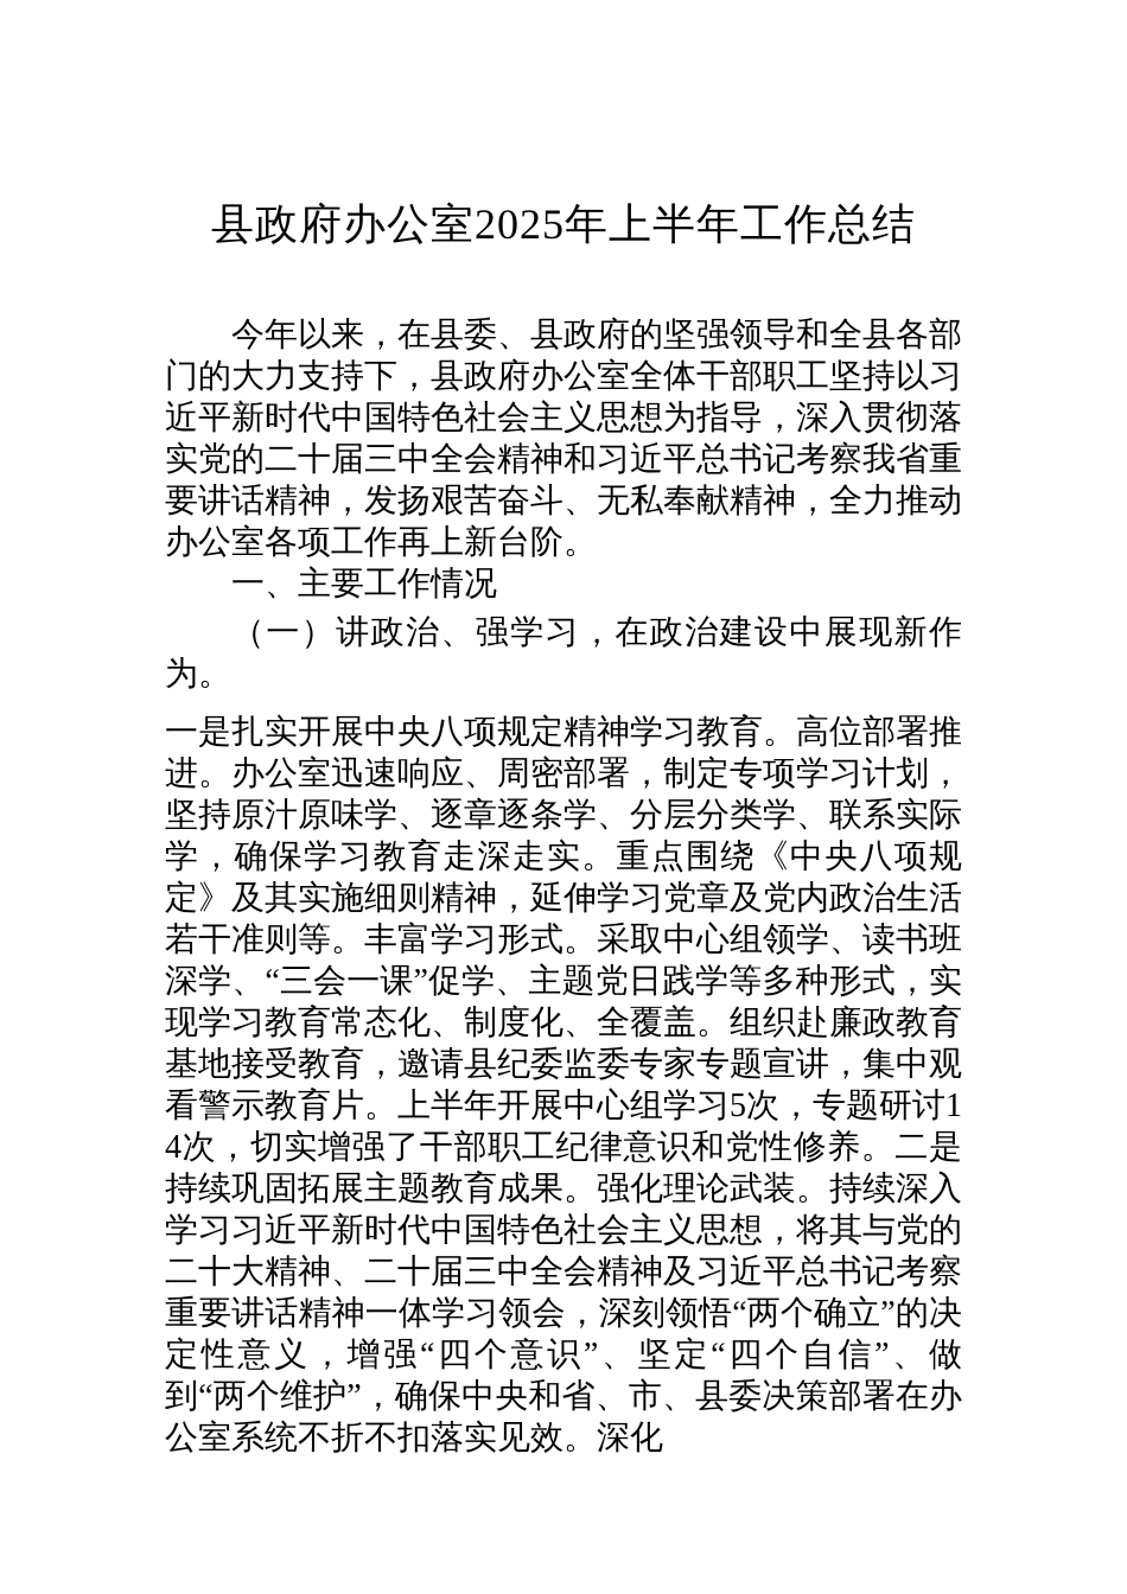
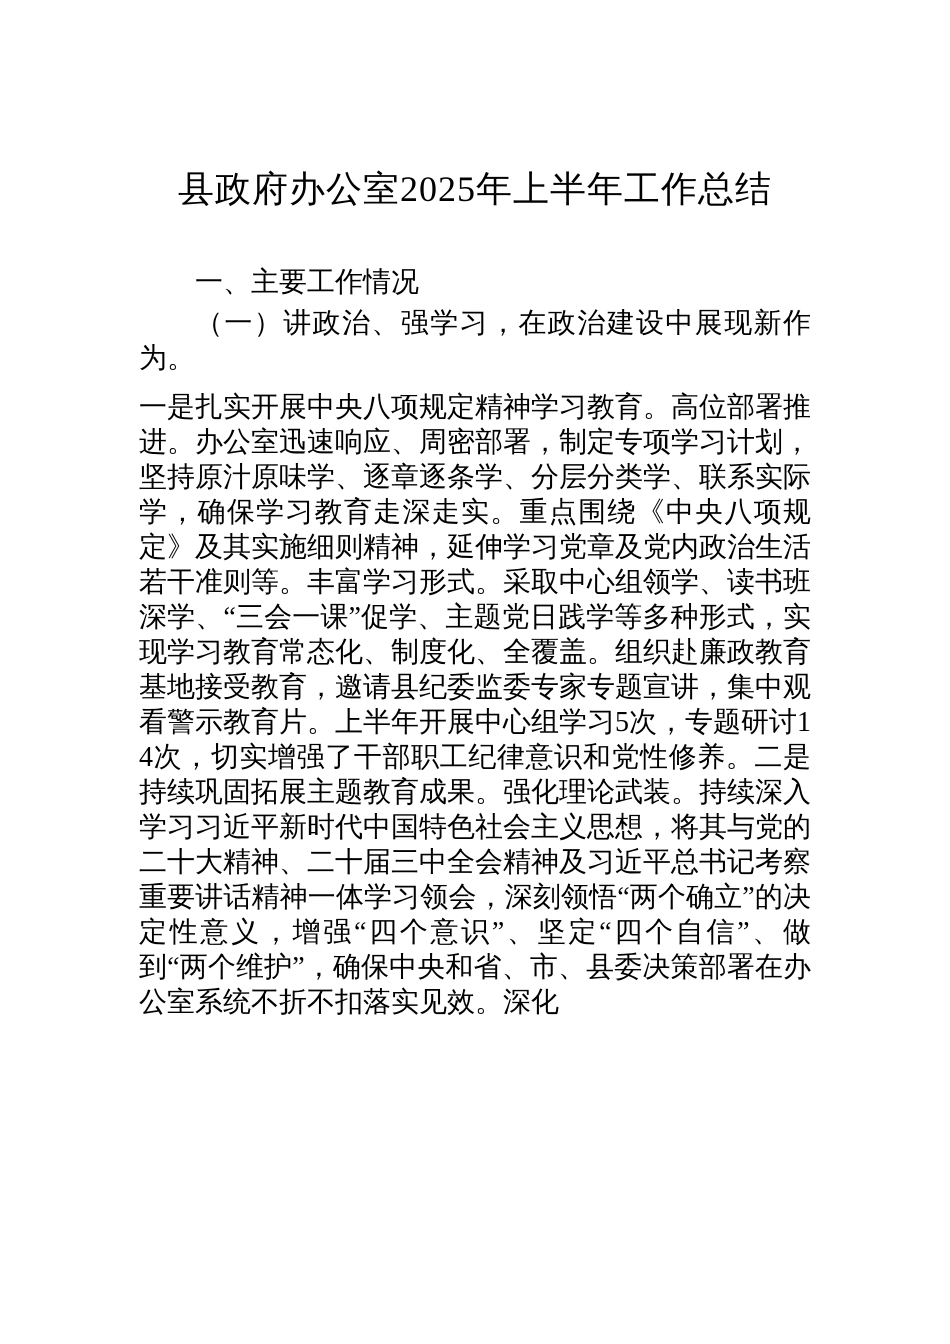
  县政府办公室2025年上半年工作总结
- 今年以来，在县委、县政府的坚强领导和全县各部门的大力支持下，县政府办公室全体干部职工坚持以习近平新时代中国特色社会主义思想为指导，深入贯彻落实党的二十届三中全会精神和习近平总书记考察我省重要讲话精神，发扬艰苦奋斗、无私奉献精神，全力推动办公室各项工作再上新台阶。
  一、主要工作情况
  （一）讲政治、强学习，在政治建设中展现新作为。
  一是扎实开展中央八项规定精神学习教育。高位部署推进。办公室迅速响应、周密部署，制定专项学习计划，坚持原汁原味学、逐章逐条学、分层分类学、联系实际学，确保学习教育走深走实。重点围绕《中央八项规定》及其实施细则精神，延伸学习党章及党内政治生活若干准则等。丰富学习形式。采取中心组领学、读书班深学、“三会一课”促学、主题党日践学等多种形式，实现学习教育常态化、制度化、全覆盖。组织赴廉政教育基地接受教育，邀请县纪委监委专家专题宣讲，集中观看警示教育片。上半年开展中心组学习5次，专题研讨14次，切实增强了干部职工纪律意识和党性修养。二是持续巩固拓展主题教育成果。强化理论武装。持续深入学习习近平新时代中国特色社会主义思想，将其与党的二十大精神、二十届三中全会精神及习近平总书记考察重要讲话精神一体学习领会，深刻领悟“两个确立”的决定性意义，增强“四个意识”、坚定“四个自信”、做到“两个维护”，确保中央和省、市、县委决策部署在办公室系统不折不扣落实见效。深化
